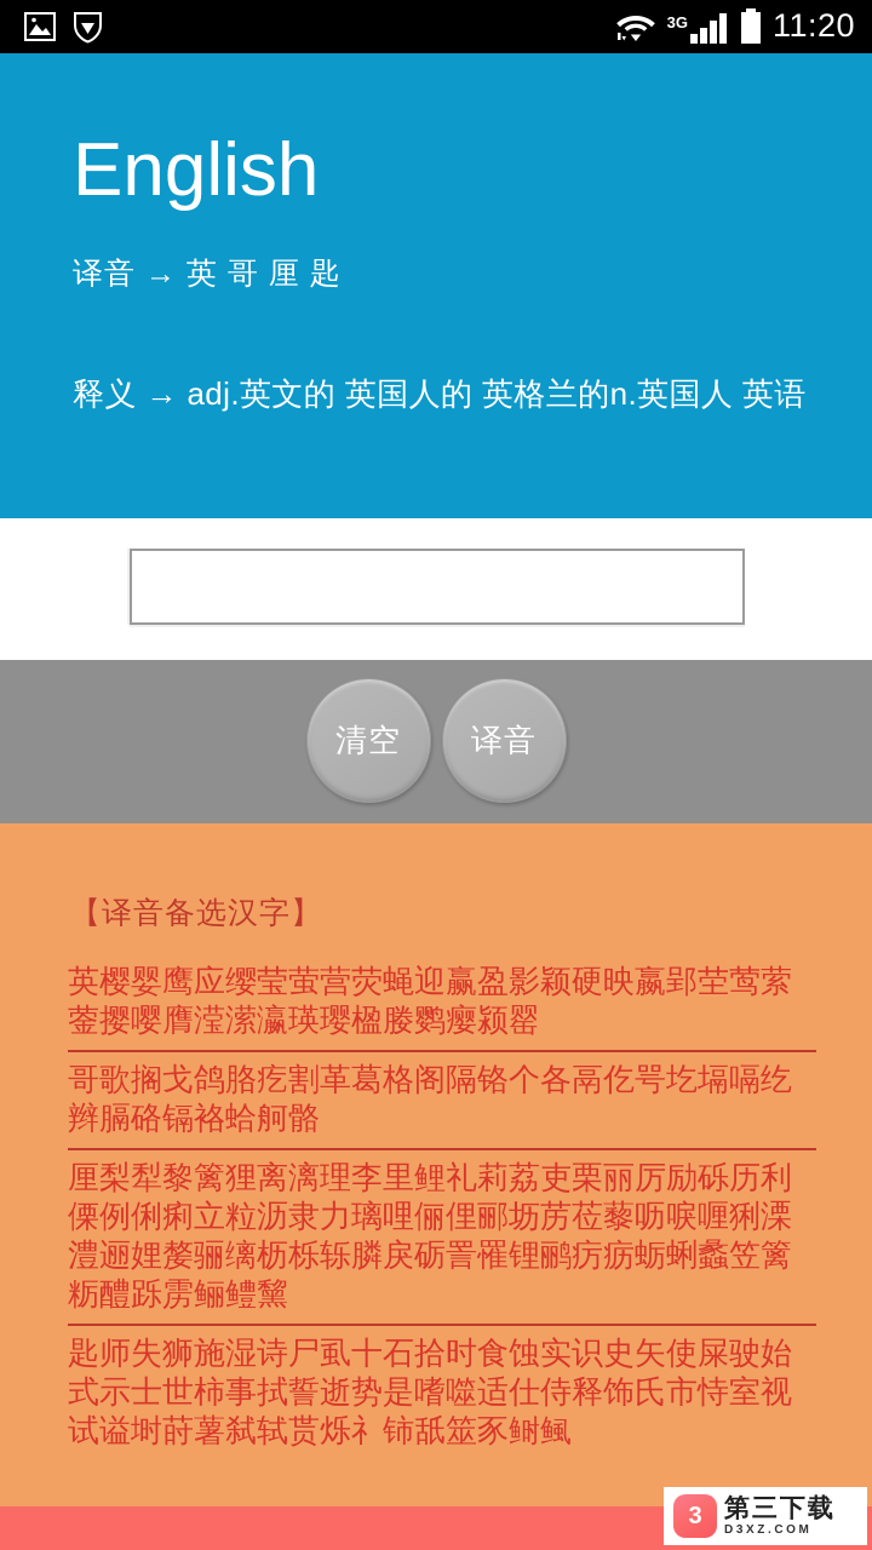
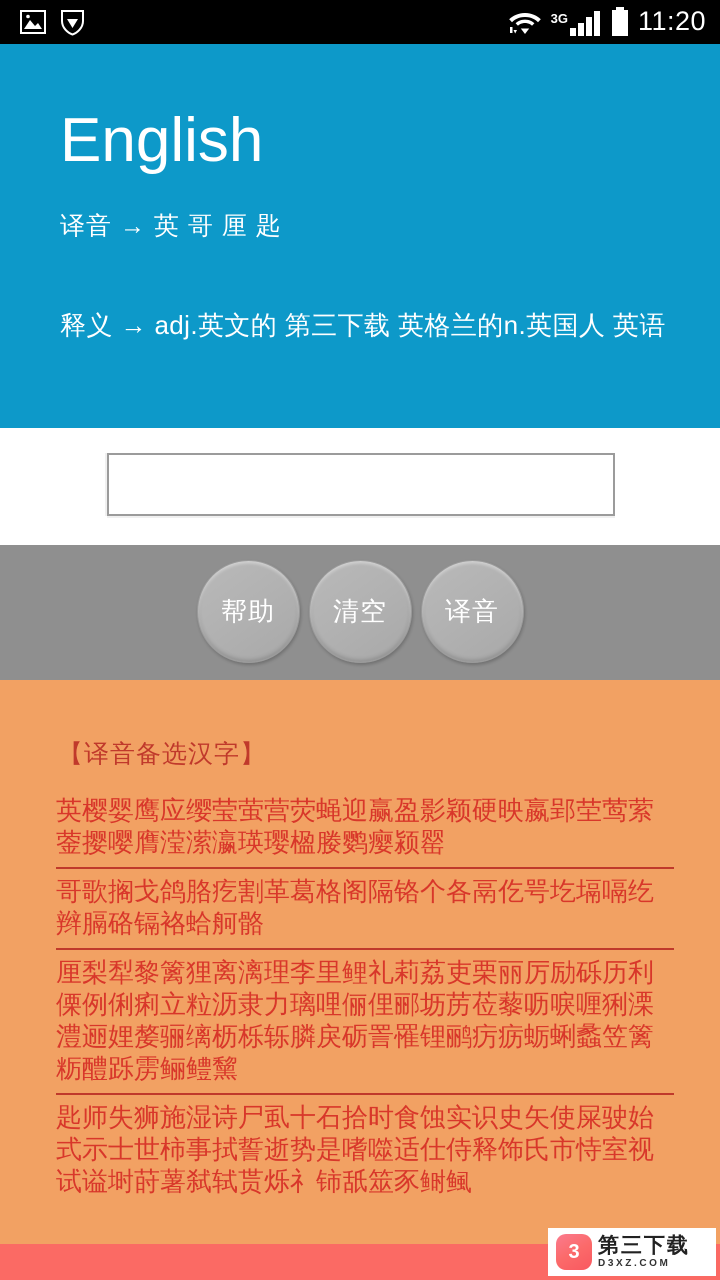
  3G
  11:20
  English
  译音 → 英 哥 厘 匙
- 释义 → adj.英文的 英国人的 英格兰的n.英国人 英语
+ 释义 → adj.英文的 第三下载 英格兰的n.英国人 英语
+ 帮助
  清空
  译音
  【译音备选汉字】
  英樱婴鹰应缨莹萤营荧蝇迎赢盈影颖硬映嬴郢茔莺萦蓥撄嘤膺滢潆瀛瑛璎楹媵鹦瘿颍罂
  哥歌搁戈鸽胳疙割革葛格阁隔铬个各鬲仡咢圪塥嗝纥辫膈硌镉袼蛤舸骼
  厘梨犁黎篱狸离漓理李里鲤礼莉荔吏栗丽厉励砾历利傈例俐痢立粒沥隶力璃哩俪俚郦坜苈莅藜呖唳喱猁溧澧逦娌嫠骊缡枥栎轹膦戾砺詈罹锂鹂疠疬蛎蜊蠡笠篱粝醴跞雳鲡鳢黧
  匙师失狮施湿诗尸虱十石拾时食蚀实识史矢使屎驶始式示士世柿事拭誓逝势是嗜噬适仕侍释饰氏市恃室视试谥埘莳薯弑轼贳烁礻铈舐筮豕鲥鲺
  3
  第三下载
  D3XZ.COM
